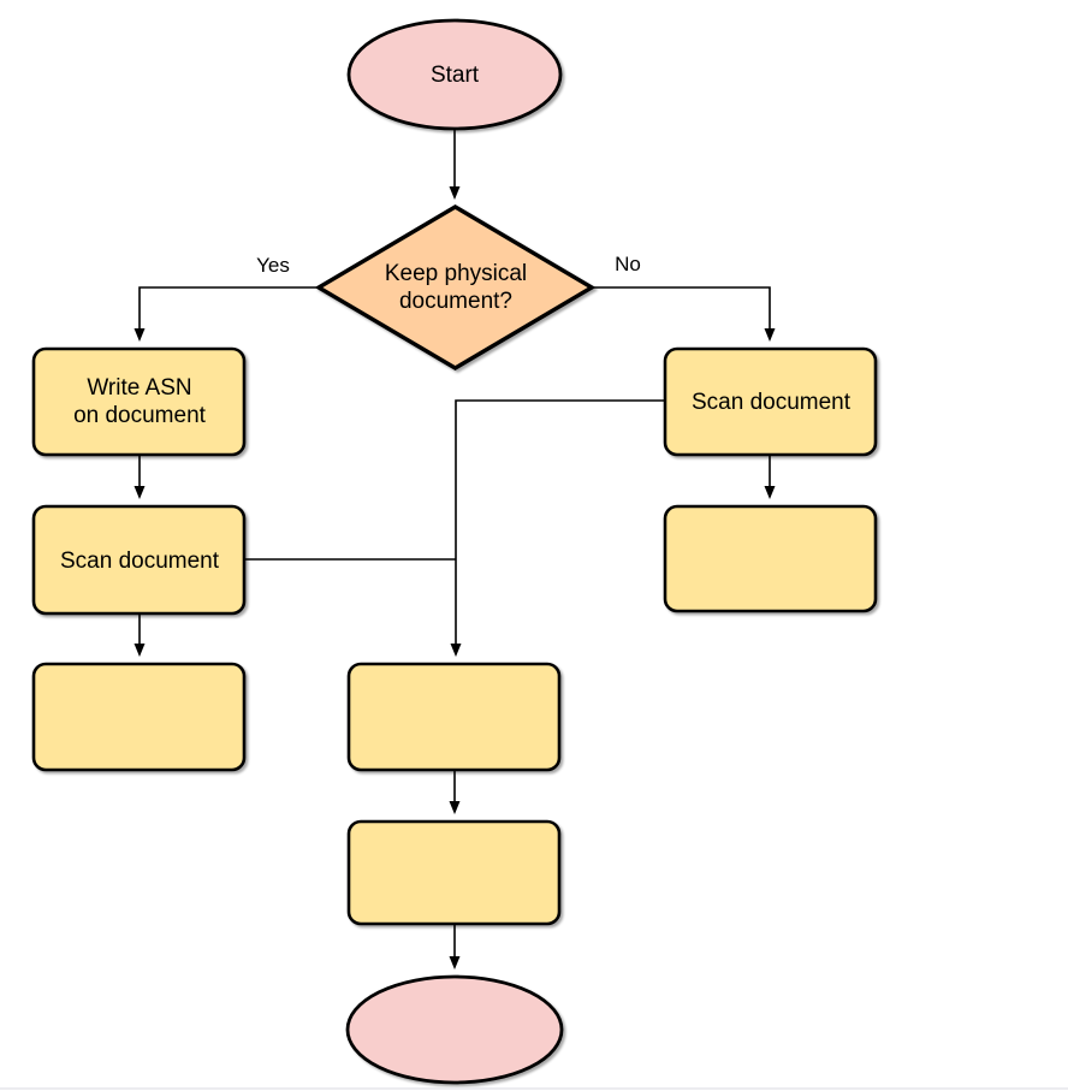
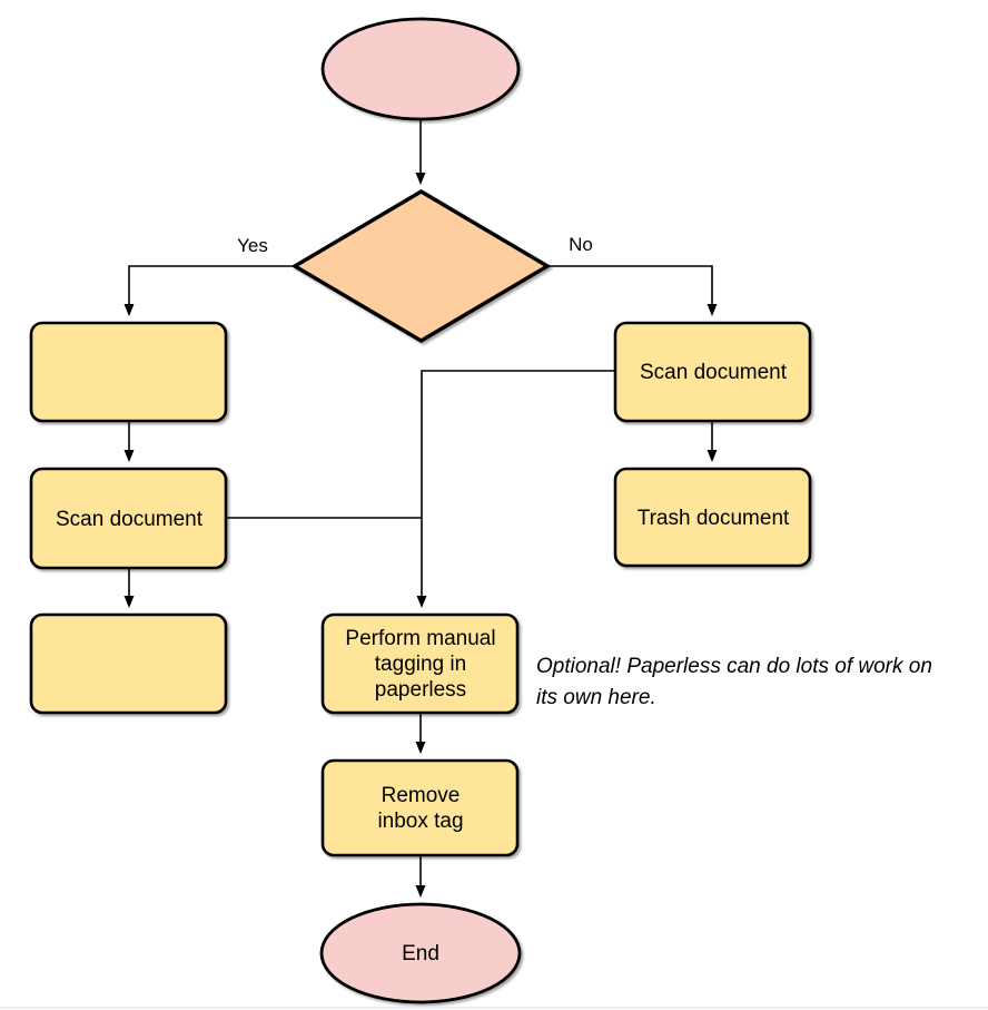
- Start
- Keep physical
- document?
- Write ASN
- on document
  Scan document
  Scan document
+ Trash document
+ Perform manual
+ tagging in
+ paperless
+ Remove
+ inbox tag
+ End
  Yes
  No
+ Optional! Paperless can do lots of work on
+ its own here.
